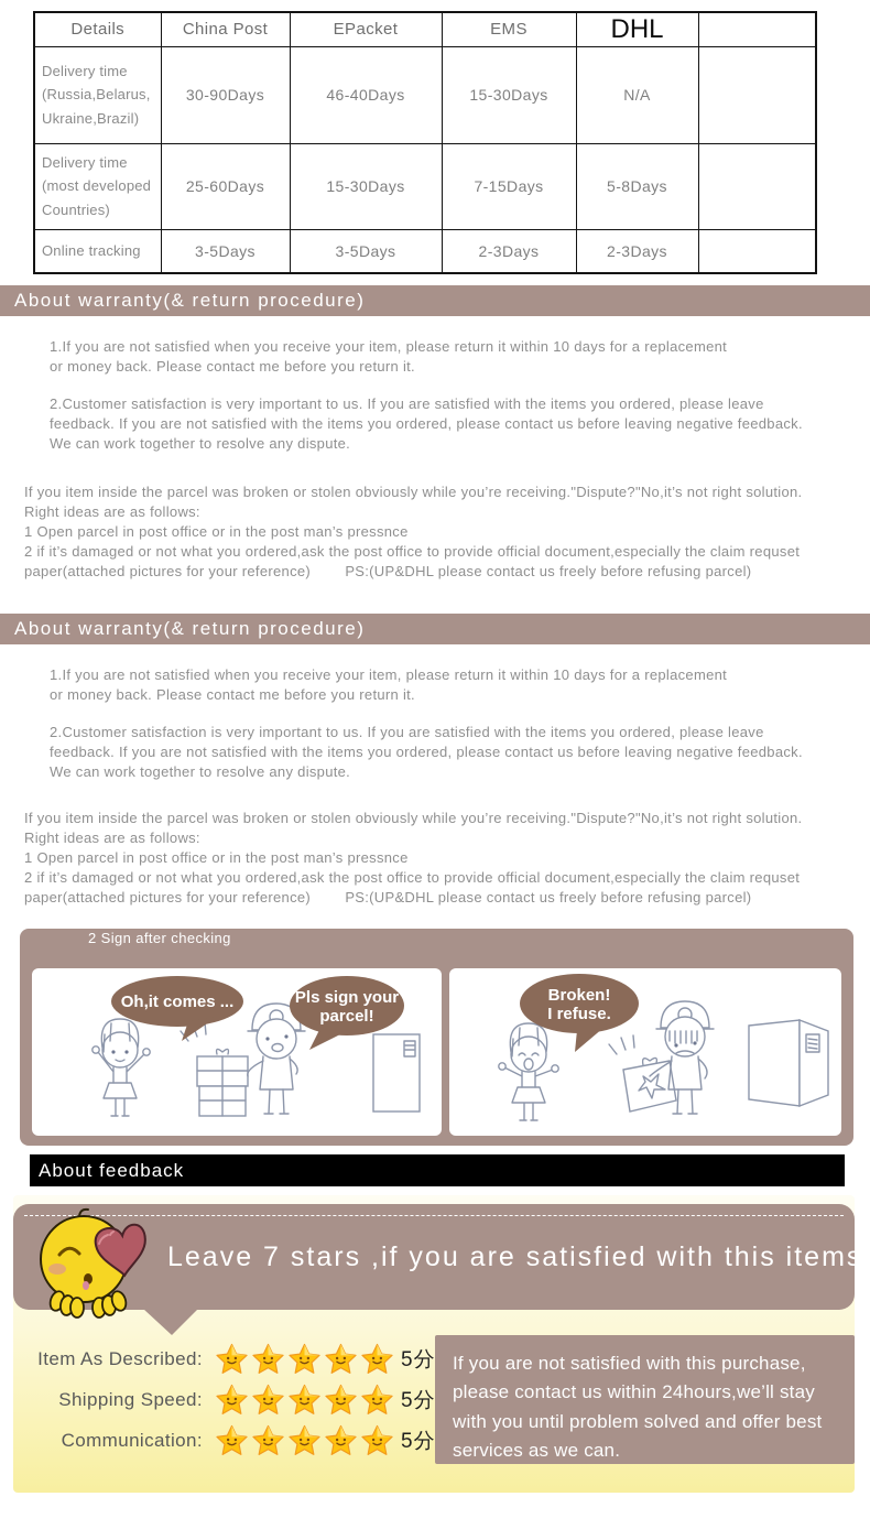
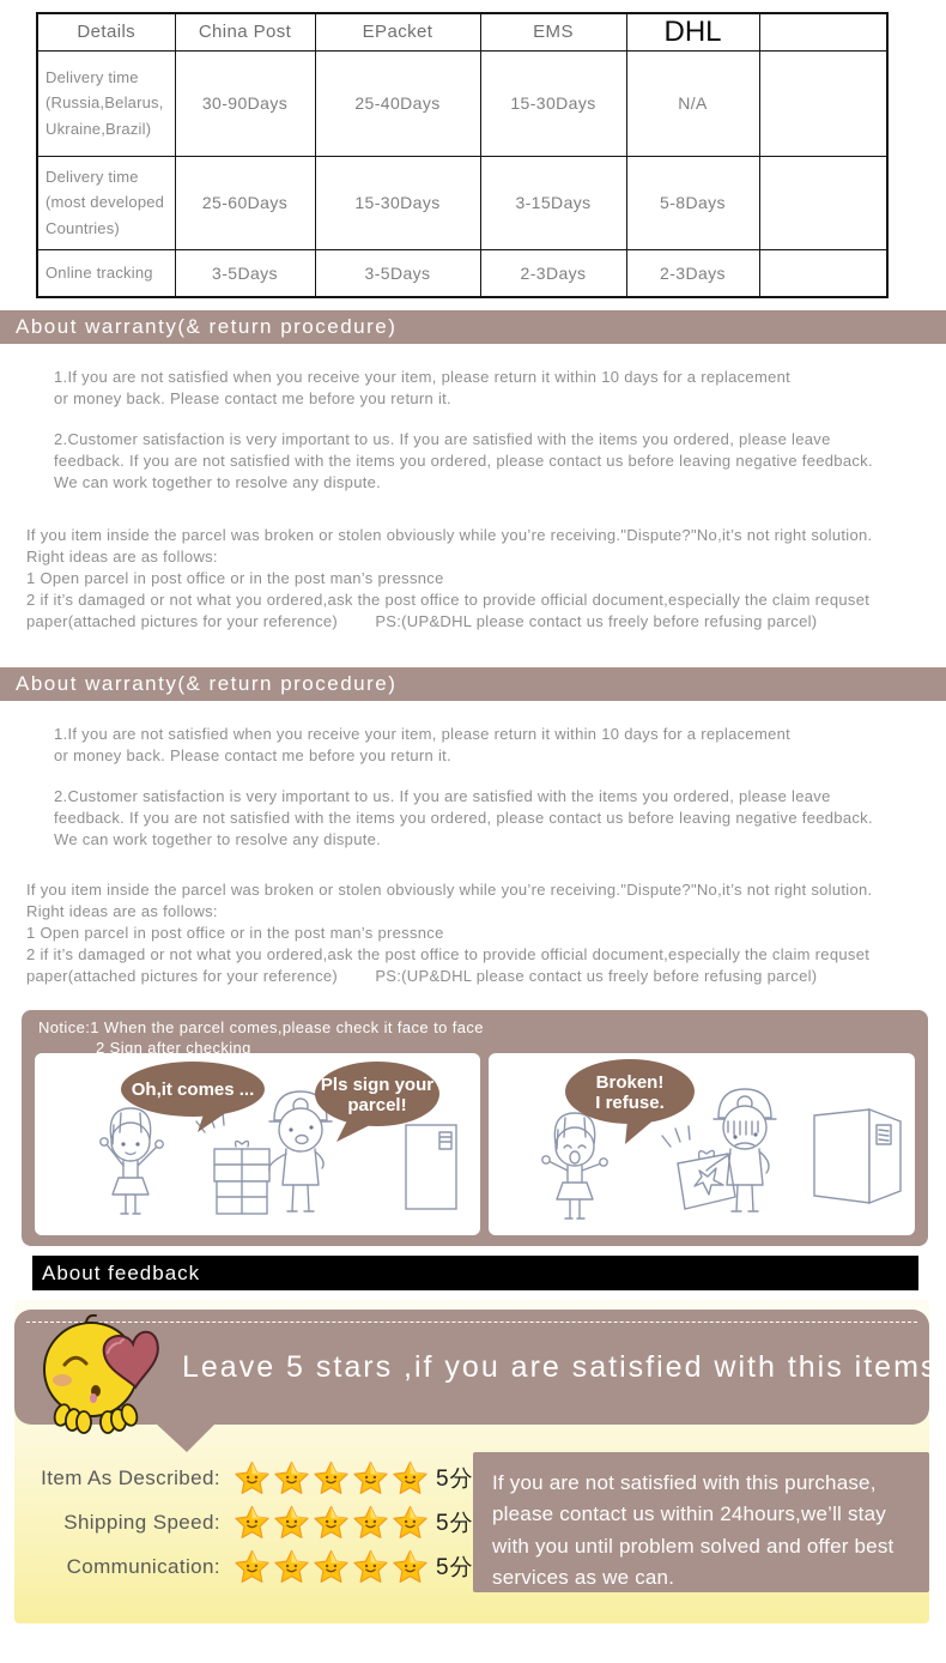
  Details	China Post	EPacket	EMS	DHL
- Delivery time (Russia,Belarus, Ukraine,Brazil)	30-90Days	46-40Days	15-30Days	N/A
+ Delivery time (Russia,Belarus, Ukraine,Brazil)	30-90Days	25-40Days	15-30Days	N/A
- Delivery time (most developed Countries)	25-60Days	15-30Days	7-15Days	5-8Days
+ Delivery time (most developed Countries)	25-60Days	15-30Days	3-15Days	5-8Days
  Online tracking	3-5Days	3-5Days	2-3Days	2-3Days
  About warranty(& return procedure)
  1.If you are not satisfied when you receive your item, please return it within 10 days for a replacement
  or money back. Please contact me before you return it.
  2.Customer satisfaction is very important to us. If you are satisfied with the items you ordered, please leave
  feedback. If you are not satisfied with the items you ordered, please contact us before leaving negative feedback.
  We can work together to resolve any dispute.
  If you item inside the parcel was broken or stolen obviously while you’re receiving."Dispute?"No,it’s not right solution.
  Right ideas are as follows:
  1 Open parcel in post office or in the post man’s pressnce
  2 if it’s damaged or not what you ordered,ask the post office to provide official document,especially the claim requset
  paper(attached pictures for your reference) PS:(UP&DHL please contact us freely before refusing parcel)
  About warranty(& return procedure)
  1.If you are not satisfied when you receive your item, please return it within 10 days for a replacement
  or money back. Please contact me before you return it.
  2.Customer satisfaction is very important to us. If you are satisfied with the items you ordered, please leave
  feedback. If you are not satisfied with the items you ordered, please contact us before leaving negative feedback.
  We can work together to resolve any dispute.
  If you item inside the parcel was broken or stolen obviously while you’re receiving."Dispute?"No,it’s not right solution.
  Right ideas are as follows:
  1 Open parcel in post office or in the post man’s pressnce
  2 if it’s damaged or not what you ordered,ask the post office to provide official document,especially the claim requset
  paper(attached pictures for your reference) PS:(UP&DHL please contact us freely before refusing parcel)
+ Notice:1 When the parcel comes,please check it face to face
  2 Sign after checking
  Oh,it comes ...
  Pls sign your
  parcel!
  Broken!
  I refuse.
  About feedback
- Leave 7 stars ,if you are satisfied with this items
+ Leave 5 stars ,if you are satisfied with this items
  Item As Described:
  5分
  Shipping Speed:
  5分
  Communication:
  5分
  If you are not satisfied with this purchase, please contact us within 24hours,we’ll stay with you until problem solved and offer best services as we can.
